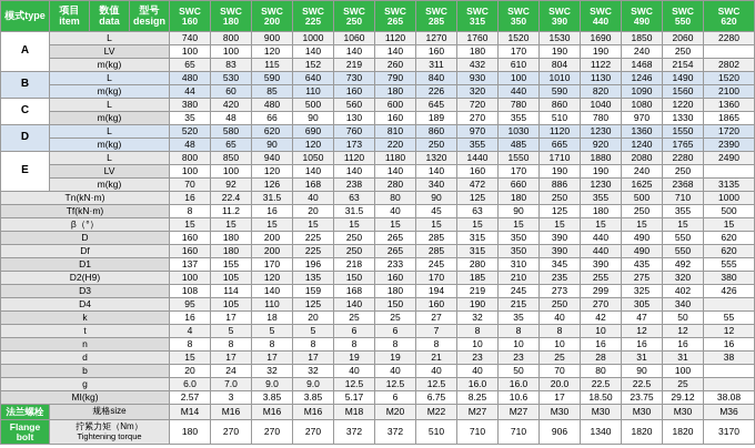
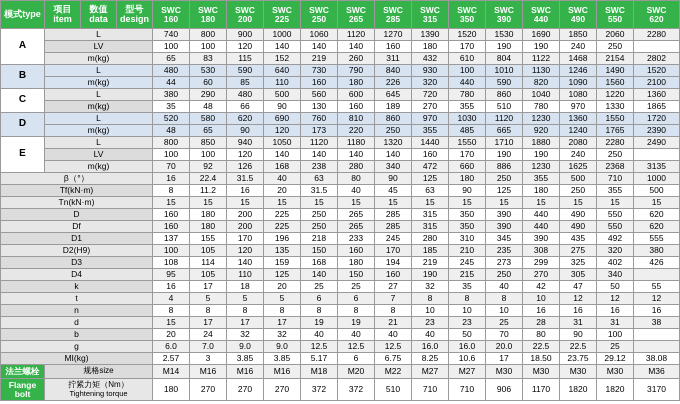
  模式type	项目 item	数值 data	型号 design	SWC 160	SWC 180	SWC 200	SWC 225	SWC 250	SWC 265	SWC 285	SWC 315	SWC 350	SWC 390	SWC 440	SWC 490	SWC 550	SWC 620
- A	L	740	800	900	1000	1060	1120	1270	1760	1520	1530	1690	1850	2060	2280
+ A	L	740	800	900	1000	1060	1120	1270	1390	1520	1530	1690	1850	2060	2280
  LV	100	100	120	140	140	140	160	180	170	190	190	240	250
  m(kg)	65	83	115	152	219	260	311	432	610	804	1122	1468	2154	2802
  B	L	480	530	590	640	730	790	840	930	100	1010	1130	1246	1490	1520
  m(kg)	44	60	85	110	160	180	226	320	440	590	820	1090	1560	2100
- C	L	380	420	480	500	560	600	645	720	780	860	1040	1080	1220	1360
+ C	L	380	290	480	500	560	600	645	720	780	860	1040	1080	1220	1360
  m(kg)	35	48	66	90	130	160	189	270	355	510	780	970	1330	1865
  D	L	520	580	620	690	760	810	860	970	1030	1120	1230	1360	1550	1720
  m(kg)	48	65	90	120	173	220	250	355	485	665	920	1240	1765	2390
  E	L	800	850	940	1050	1120	1180	1320	1440	1550	1710	1880	2080	2280	2490
  LV	100	100	120	140	140	140	140	160	170	190	190	240	250
  m(kg)	70	92	126	168	238	280	340	472	660	886	1230	1625	2368	3135
- Tn(kN·m)	16	22.4	31.5	40	63	80	90	125	180	250	355	500	710	1000
+ β（°）	16	22.4	31.5	40	63	80	90	125	180	250	355	500	710	1000
  Tf(kN·m)	8	11.2	16	20	31.5	40	45	63	90	125	180	250	355	500
- β（°）	15	15	15	15	15	15	15	15	15	15	15	15	15	15
+ Tn(kN·m)	15	15	15	15	15	15	15	15	15	15	15	15	15	15
  D	160	180	200	225	250	265	285	315	350	390	440	490	550	620
  Df	160	180	200	225	250	265	285	315	350	390	440	490	550	620
  D1	137	155	170	196	218	233	245	280	310	345	390	435	492	555
- D2(H9)	100	105	120	135	150	160	170	185	210	235	255	275	320	380
+ D2(H9)	100	105	120	135	150	160	170	185	210	235	308	275	320	380
  D3	108	114	140	159	168	180	194	219	245	273	299	325	402	426
  D4	95	105	110	125	140	150	160	190	215	250	270	305	340
  k	16	17	18	20	25	25	27	32	35	40	42	47	50	55
  t	4	5	5	5	6	6	7	8	8	8	10	12	12	12
  n	8	8	8	8	8	8	8	10	10	10	16	16	16	16
  d	15	17	17	17	19	19	21	23	23	25	28	31	31	38
  b	20	24	32	32	40	40	40	40	50	70	80	90	100
  g	6.0	7.0	9.0	9.0	12.5	12.5	12.5	16.0	16.0	20.0	22.5	22.5	25
  MI(kg)	2.57	3	3.85	3.85	5.17	6	6.75	8.25	10.6	17	18.50	23.75	29.12	38.08
  法兰螺栓	规格size	M14	M16	M16	M16	M18	M20	M22	M27	M27	M30	M30	M30	M30	M36
- Flange bolt	拧紧力矩（Nm） Tightening torque	180	270	270	270	372	372	510	710	710	906	1340	1820	1820	3170
+ Flange bolt	拧紧力矩（Nm） Tightening torque	180	270	270	270	372	372	510	710	710	906	1170	1820	1820	3170
